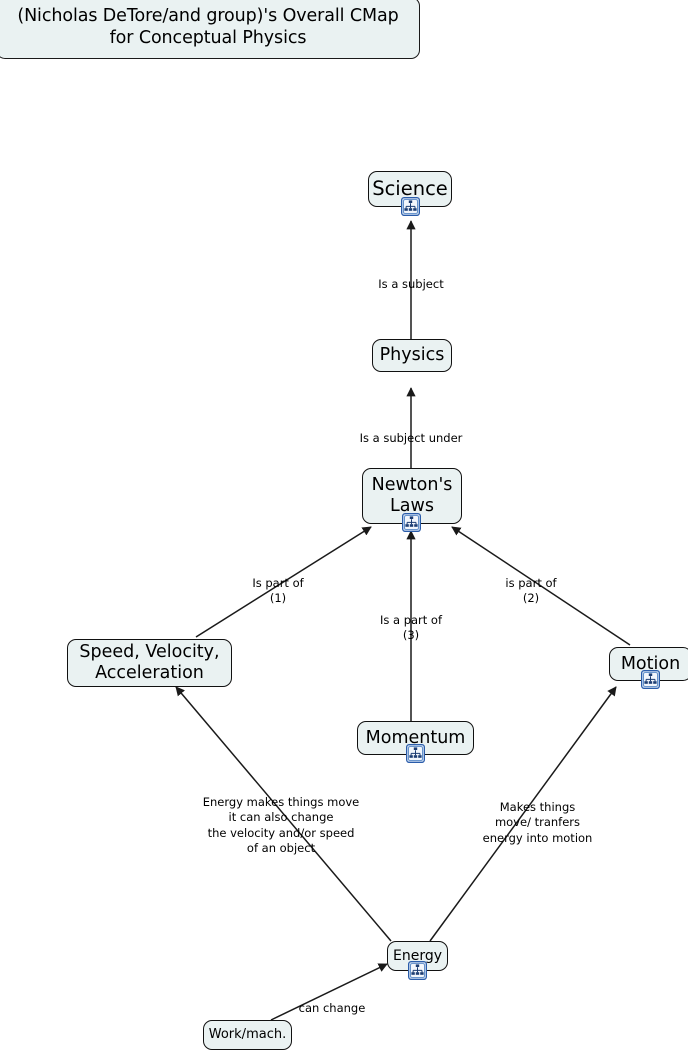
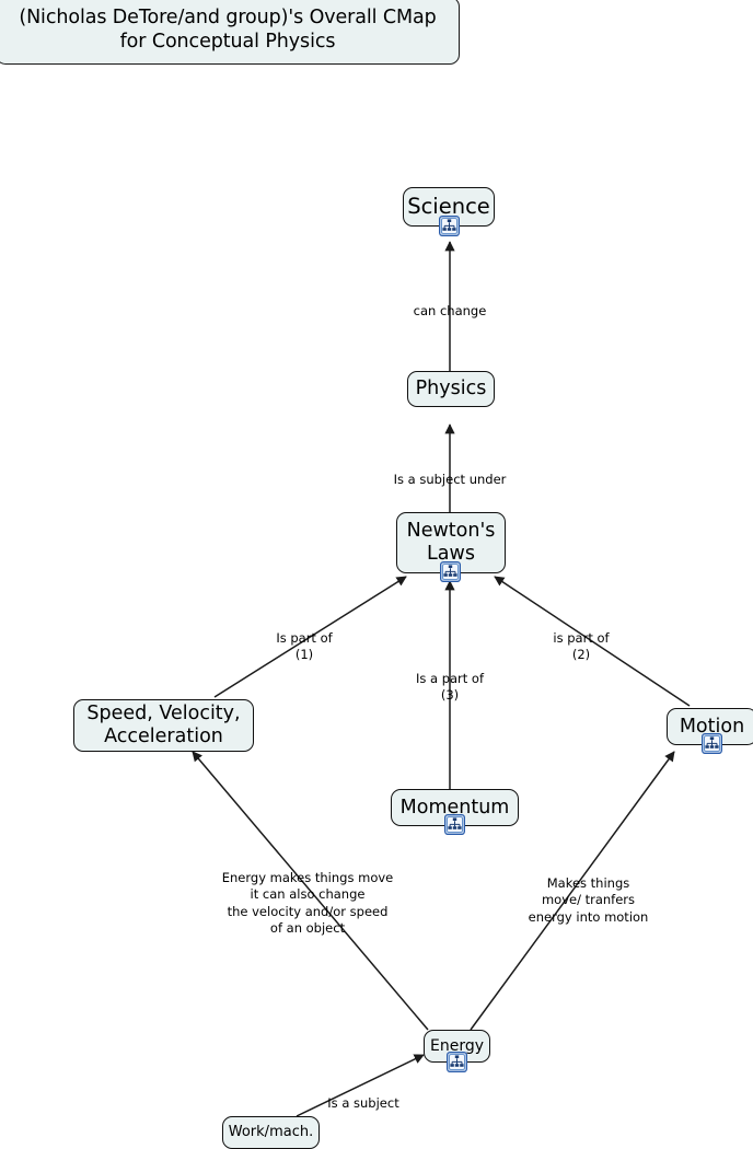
  (Nicholas DeTore/and group)'s Overall CMap
  for Conceptual Physics
  Science
  Physics
  Newton's
  Laws
  Speed, Velocity,
  Acceleration
  Motion
  Momentum
  Energy
  Work/mach.
- Is a subject
+ can change
  Is a subject under
  Is part of
  (1)
  Is a part of
  (3)
  is part of
  (2)
  Energy makes things move
  it can also change
  the velocity and/or speed
  of an object
  Makes things
  move/ tranfers
  energy into motion
- can change
+ Is a subject
